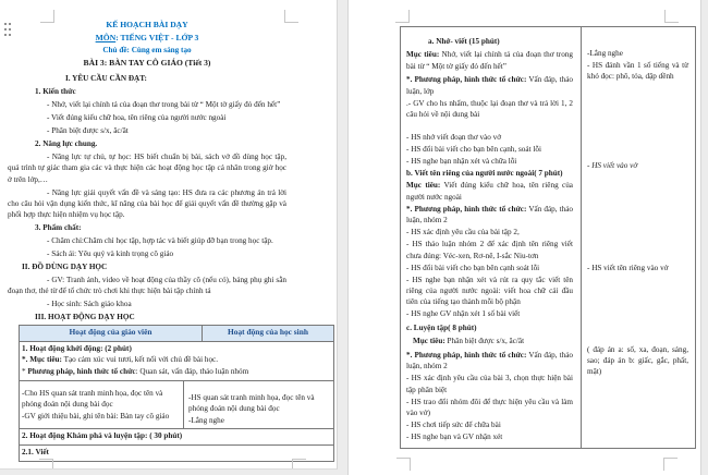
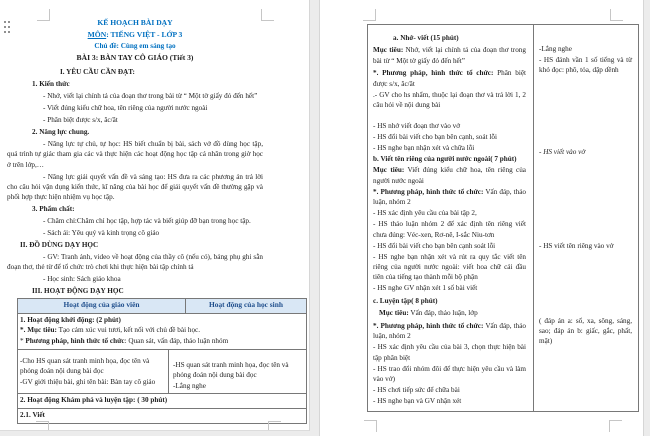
  KẾ HOẠCH BÀI DẠY
  MÔN: TIẾNG VIỆT - LỚP 3
  Chủ đề: Cùng em sáng tạo
  BÀI 3: BÀN TAY CÔ GIÁO (Tiết 3)
  I. YÊU CẦU CẦN ĐẠT:
  1. Kiến thức
  - Nhớ, viết lại chính tả của đoạn thơ trong bài từ “ Một tờ giấy đỏ đến hết”
  - Viết đúng kiểu chữ hoa, tên riêng của người nước ngoài
  - Phân biệt được s/x, ăc/ăt
  2. Năng lực chung.
  - Năng lực tự chủ, tự học: HS biết chuẩn bị bài, sách vở đồ dùng học tập, quá trình tự giác tham gia các và thực hiện các hoạt động học tập cá nhân trong giờ học ở trên lớp,…
  - Năng lực giải quyết vấn đề và sáng tạo: HS đưa ra các phương án trả lời cho câu hỏi vận dụng kiến thức, kĩ năng của bài học để giải quyết vấn đề thường gặp và phối hợp thực hiện nhiệm vụ học tập.
  3. Phẩm chất:
  - Chăm chỉ:Chăm chỉ học tập, hợp tác và biết giúp đỡ bạn trong học tập.
  - Sách ái: Yêu quý và kinh trọng cô giáo
  II. ĐỒ DÙNG DẠY HỌC
  - GV: Tranh ảnh, video về hoạt động của thầy cô (nếu có), bảng phụ ghi sẵn đoạn thơ, thẻ từ để tổ chức trò chơi khi thực hiện bài tập chính tả
  - Học sinh: Sách giáo khoa
  III. HOẠT ĐỘNG DẠY HỌC
  Hoạt động của giáo viên
  Hoạt động của học sinh
  1. Hoạt động khởi động: (2 phút)
  *. Mục tiêu: Tạo cảm xúc vui tươi, kết nối với chủ đề bài học.
  * Phương pháp, hình thức tổ chức: Quan sát, vấn đáp, thảo luận nhóm
  -Cho HS quan sát tranh minh họa, đọc tên và phỏng đoán nội dung bài đọc
  -GV giới thiệu bài, ghi tên bài: Bàn tay cô giáo
  -HS quan sát tranh minh họa, đọc tên và phỏng đoán nội dung bài đọc
  -Lắng nghe
  2. Hoạt động Khám phá và luyện tập: ( 30 phút)
  2.1. Viết
  a. Nhớ- viết (15 phút)
  Mục tiêu: Nhớ, viết lại chính tả của đoạn thơ trong bài từ “ Một tờ giấy đỏ đến hết”
- *. Phương pháp, hình thức tổ chức: Vấn đáp, thảo luận, lớp
+ *. Phương pháp, hình thức tổ chức: Phân biệt được s/x, ăc/ăt
  .- GV cho hs nhẩm, thuộc lại đoạn thơ và trả lời 1, 2 câu hỏi về nội dung bài
  - HS nhớ viết đoạn thơ vào vở
  - HS đổi bài viết cho bạn bên cạnh, soát lỗi
  - HS nghe bạn nhận xét và chữa lỗi
  b. Viết tên riêng của người nước ngoài( 7 phút)
  Mục tiêu: Viết đúng kiểu chữ hoa, tên riêng của người nước ngoài
  *. Phương pháp, hình thức tổ chức: Vấn đáp, thảo luận, nhóm 2
  - HS xác định yêu cầu của bài tập 2,
  - HS thảo luận nhóm 2 để xác định tên riêng viết chưa đúng: Véc-xen, Rơ-nê, I-sắc Niu-tơn
  - HS đổi bài viết cho bạn bên cạnh soát lỗi
  - HS nghe bạn nhận xét và rút ra quy tắc viết tên riêng của người nước ngoài: viết hoa chữ cái đầu tiên của tiếng tạo thành mỗi bộ phận
  - HS nghe GV nhận xét 1 số bài viết
  c. Luyện tập( 8 phút)
- Mục tiêu: Phân biệt được s/x, ăc/ăt
+ Mục tiêu: Vấn đáp, thảo luận, lớp
  *. Phương pháp, hình thức tổ chức: Vấn đáp, thảo luận, nhóm 2
  - HS xác định yêu cầu của bài 3, chọn thực hiện bài tập phân biệt
  - HS trao đổi nhóm đôi để thực hiện yêu cầu và làm vào vở)
  - HS chơi tiếp sức để chữa bài
  - HS nghe bạn và GV nhận xét
  -Lắng nghe
  - HS đánh vần 1 số tiếng và từ khó đọc: phô, tỏa, dập dềnh
  - HS viết vào vở
  - HS viết tên riêng vào vở
- ( đáp án a: sổ, xa, đoạn, sáng, sao; đáp án b: giấc, gắc, phất, mặt)
+ ( đáp án a: sổ, xa, sông, sáng, sao; đáp án b: giấc, gắc, phất, mặt)
